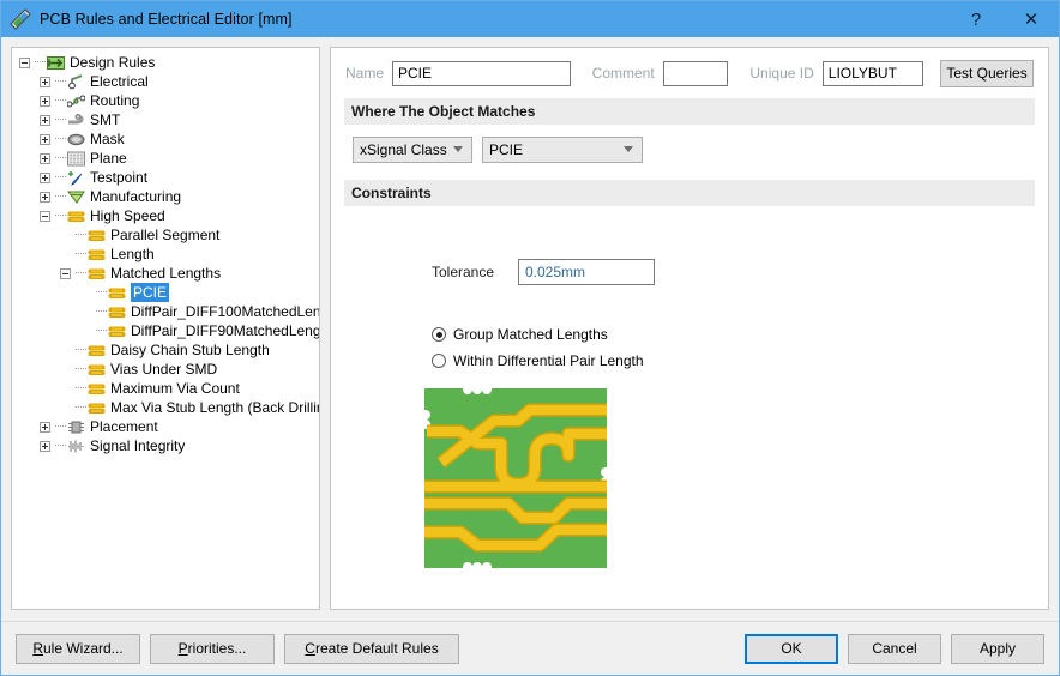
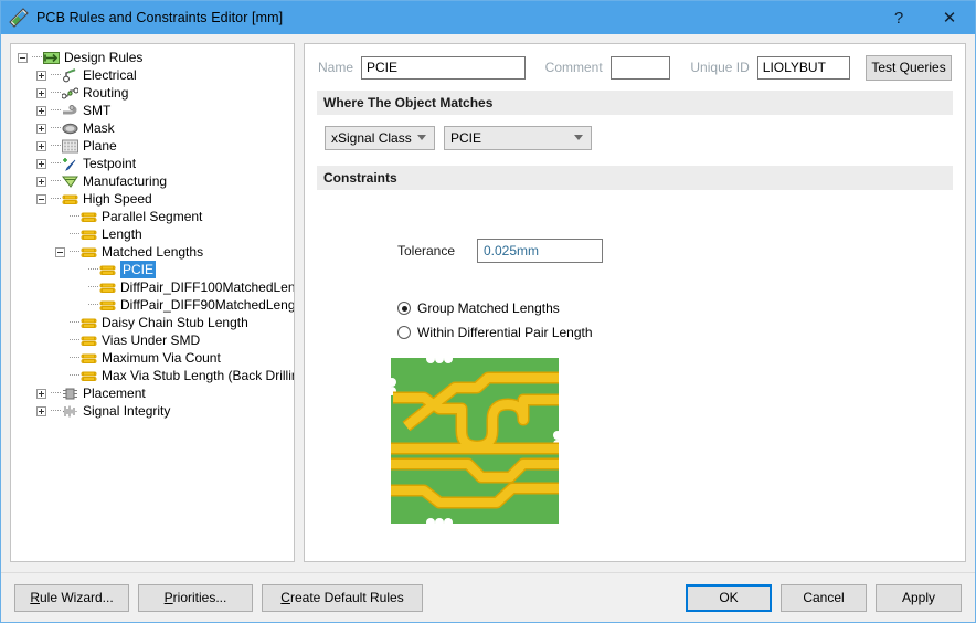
- PCB Rules and Electrical Editor [mm]
+ PCB Rules and Constraints Editor [mm]
  ?
  ✕
  Design Rules
  Electrical
  Routing
  SMT
  Mask
  Plane
  Testpoint
  Manufacturing
  High Speed
  Parallel Segment
  Length
  Matched Lengths
  PCIE
  DiffPair_DIFF100MatchedLen
  DiffPair_DIFF90MatchedLeng
  Daisy Chain Stub Length
  Vias Under SMD
  Maximum Via Count
  Max Via Stub Length (Back Drilli
  Placement
  Signal Integrity
  Name
  PCIE
  Comment
  Unique ID
  LIOLYBUT
  Test Queries
  Where The Object Matches
  xSignal Class
  PCIE
  Constraints
  Tolerance
  0.025mm
  Group Matched Lengths
  Within Differential Pair Length
  R
  ule Wizard...
  P
  riorities...
  C
  reate Default Rules
  OK
  Cancel
  Apply
